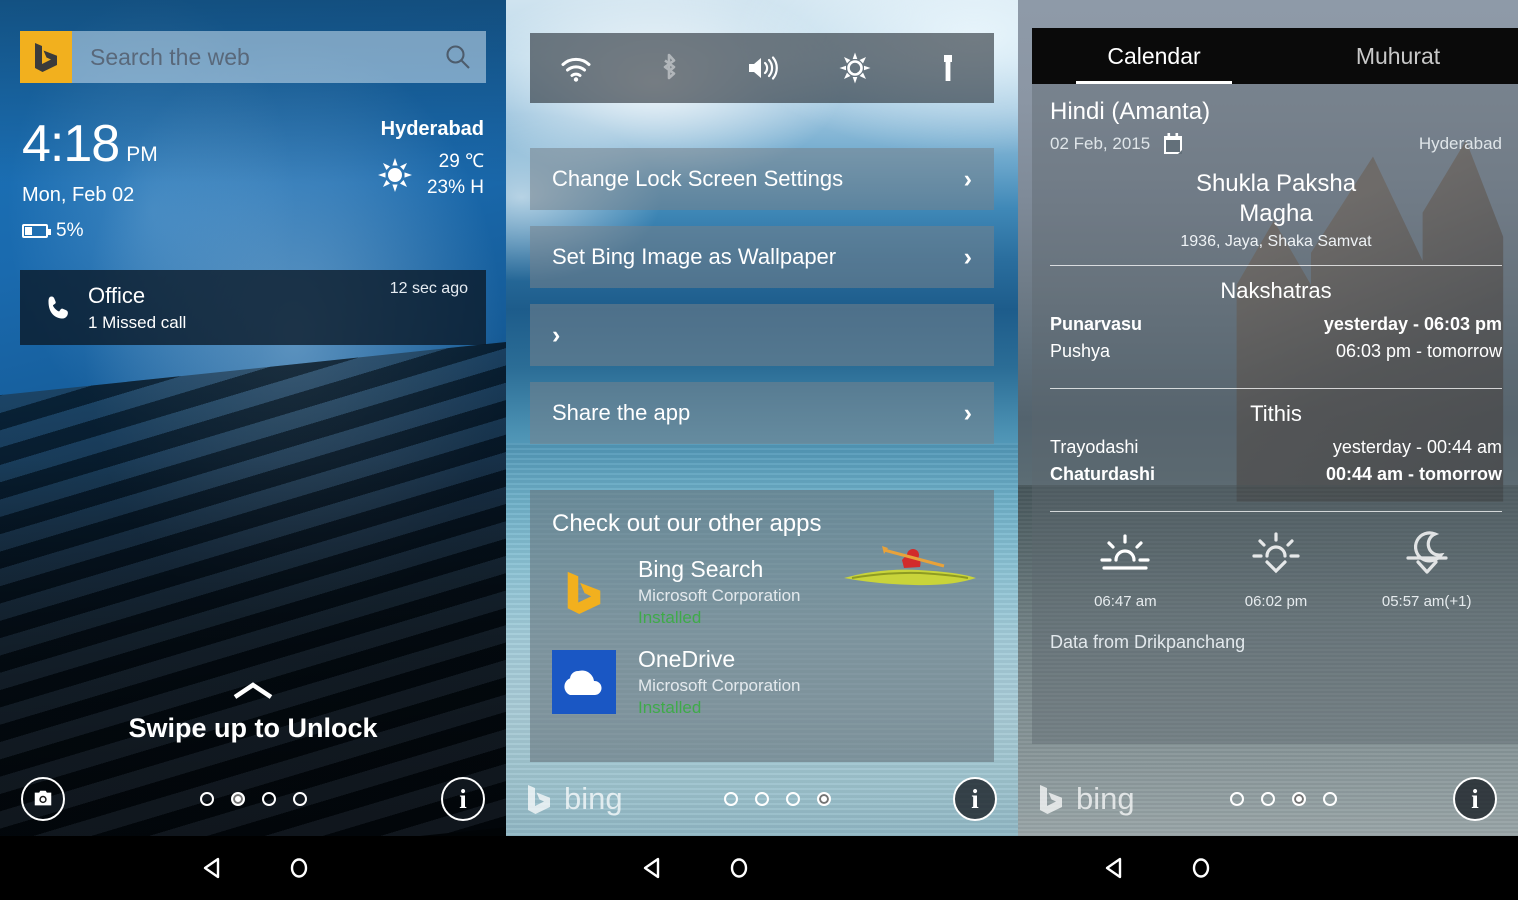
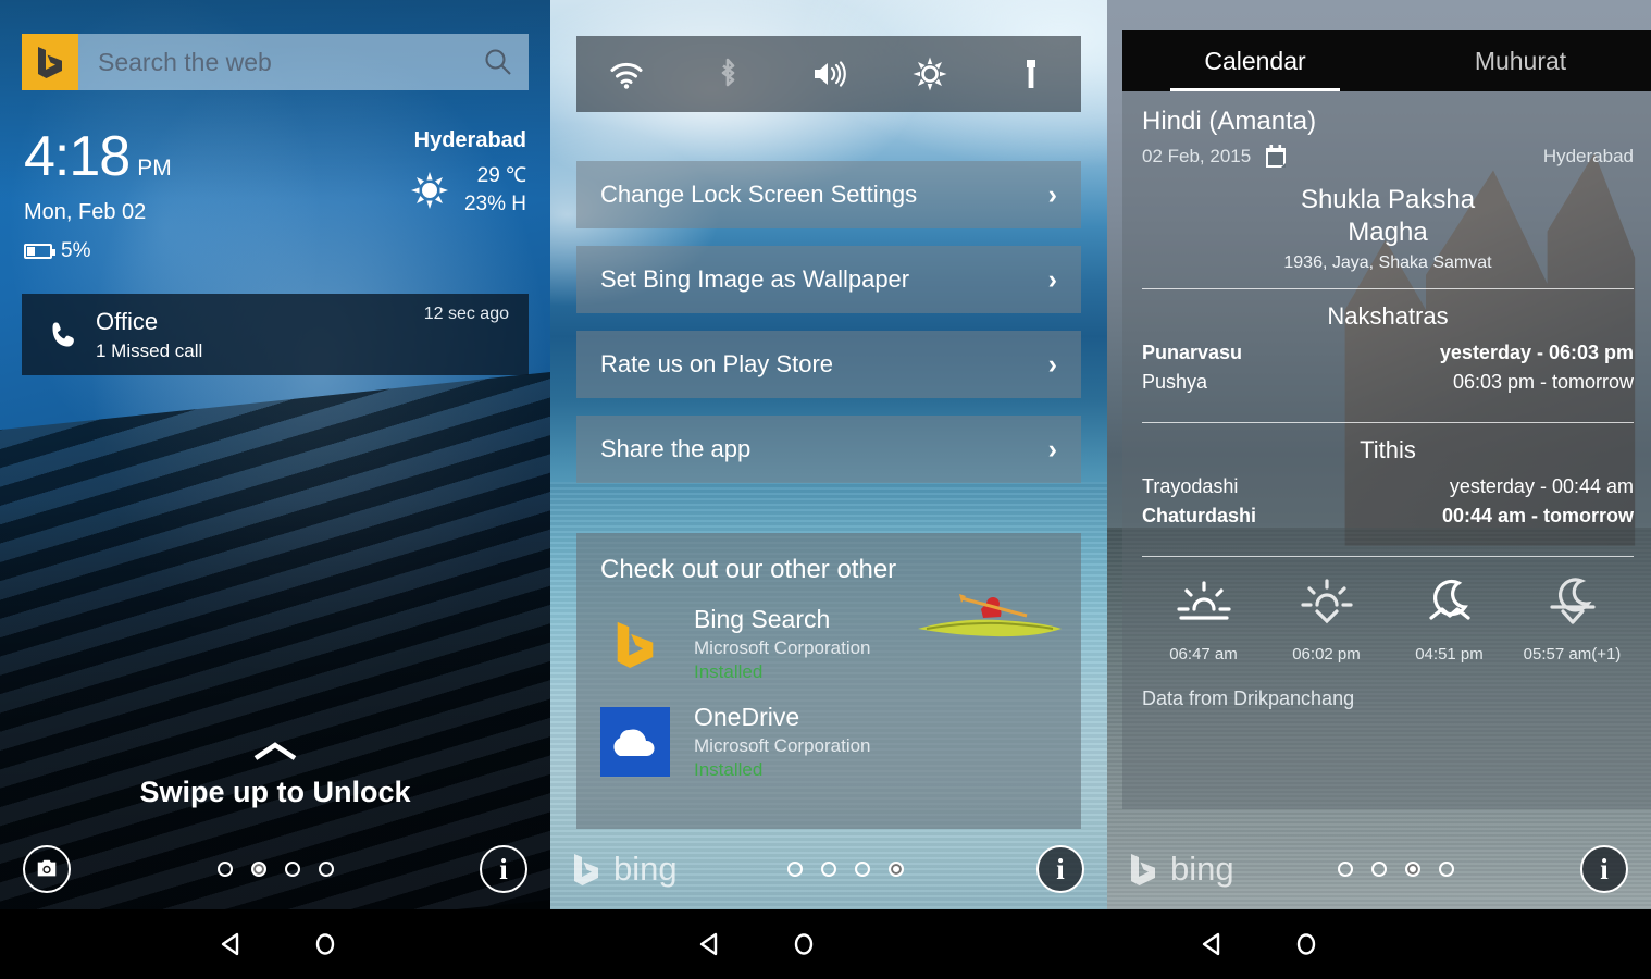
  Search the web
  4:18 PM
  Mon, Feb 02
  5%
  Hyderabad
  29 ℃
  23% H
  Office
  1 Missed call
  12 sec ago
  Swipe up to Unlock
  i
  Change Lock Screen Settings
  ›
  Set Bing Image as Wallpaper
  ›
+ Rate us on Play Store
  ›
  Share the app
  ›
- Check out our other apps
+ Check out our other other
  Bing Search
  Microsoft Corporation
  Installed
  OneDrive
  Microsoft Corporation
  Installed
  bing
  i
  Calendar
  Muhurat
  Hindi (Amanta)
  02 Feb, 2015
  Hyderabad
  Shukla Paksha
  Magha
  1936, Jaya, Shaka Samvat
  Nakshatras
  Punarvasu
  yesterday - 06:03 pm
  Pushya
  06:03 pm - tomorrow
  Tithis
  Trayodashi
  yesterday - 00:44 am
  Chaturdashi
  00:44 am - tomorrow
  06:47 am
  06:02 pm
+ 04:51 pm
  05:57 am(+1)
  Data from Drikpanchang
  bing
  i
